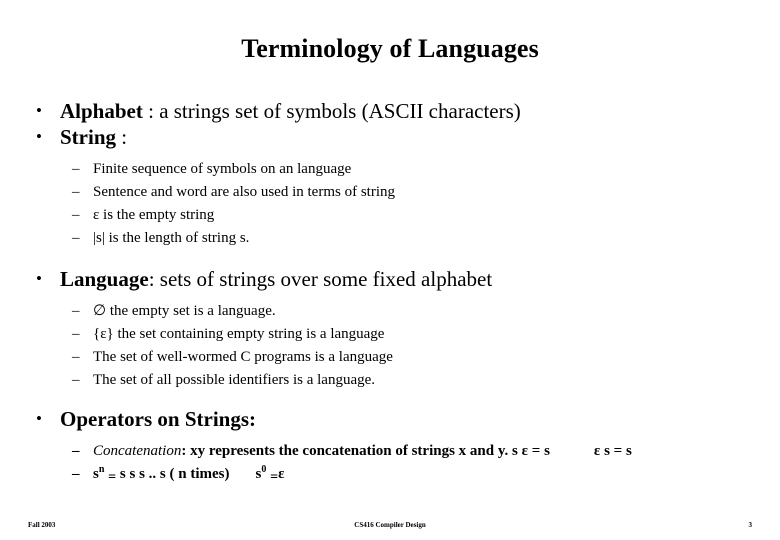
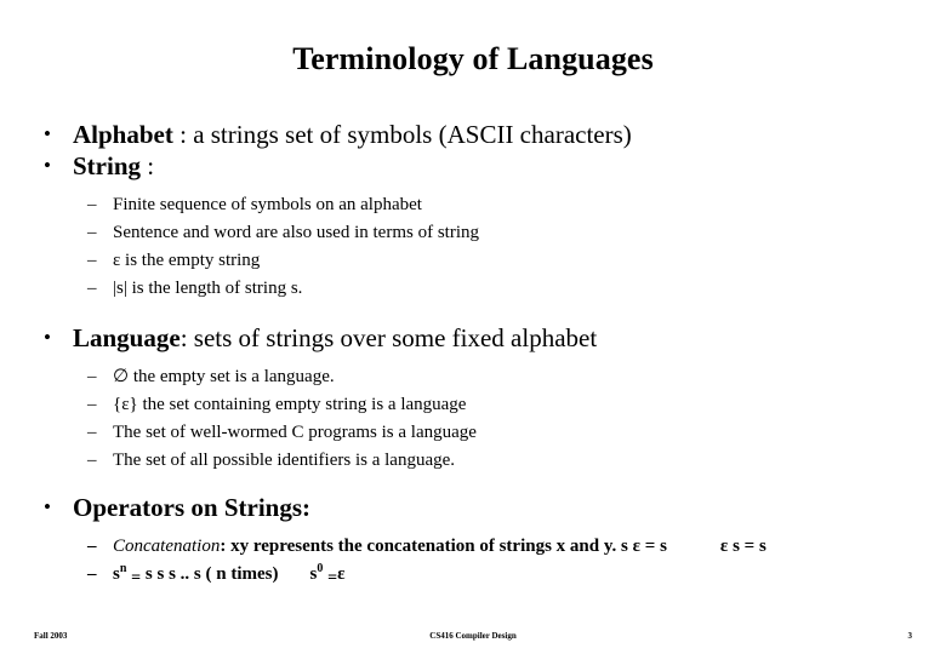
  Terminology of Languages
  •
  Alphabet : a strings set of symbols (ASCII characters)
  •
  String :
  –
- Finite sequence of symbols on an language
+ Finite sequence of symbols on an alphabet
  –
  Sentence and word are also used in terms of string
  –
  ε is the empty string
  –
  |s| is the length of string s.
  •
  Language: sets of strings over some fixed alphabet
  –
  ∅ the empty set is a language.
  –
  {ε} the set containing empty string is a language
  –
  The set of well-wormed C programs is a language
  –
  The set of all possible identifiers is a language.
  •
  Operators on Strings:
  –
  Concatenation: xy represents the concatenation of strings x and y. s ε = s ε s = s
  –
  sn = s s s .. s ( n times) s0 =ε
  Fall 2003
  CS416 Compiler Design
  3
